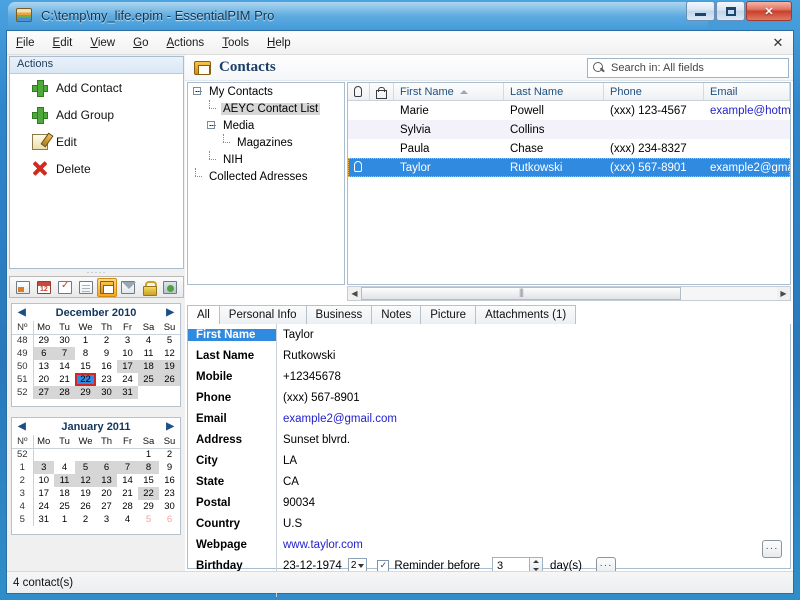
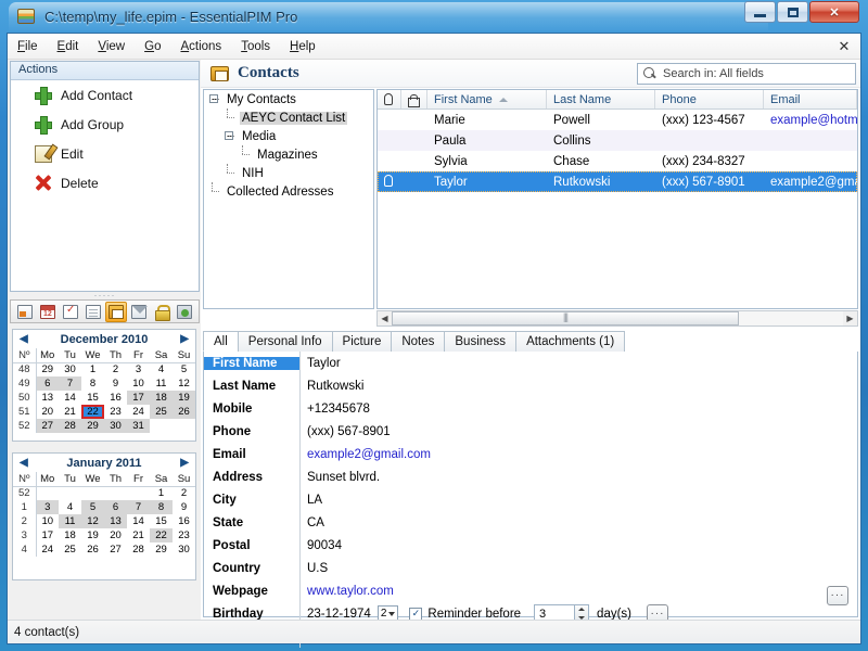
  C:\temp\my_life.epim - EssentialPIM Pro
  ✕
  File
  Edit
  View
  Go
  Actions
  Tools
  Help
  ✕
  Actions
  Add Contact
  Add Group
  Edit
  Delete
  ·····
  ◀
  December
  2010
  ▶
  Nº	Mo	Tu	We	Th	Fr	Sa	Su
  48	29	30	1	2	3	4	5
  49	6	7	8	9	10	11	12
  50	13	14	15	16	17	18	19
  51	20	21	22	23	24	25	26
  52	27	28	29	30	31
  ◀
  January
  2011
  ▶
  Nº	Mo	Tu	We	Th	Fr	Sa	Su
  52						1	2
  1	3	4	5	6	7	8	9
  2	10	11	12	13	14	15	16
  3	17	18	19	20	21	22	23
  4	24	25	26	27	28	29	30
- 5	31	1	2	3	4	5	6
  Contacts
  Search in: All fields
  My Contacts
  AEYC Contact List
  Media
  Magazines
  NIH
  Collected Adresses
  First Name
  Last Name
  Phone
  Email
  Marie
  Powell
  (xxx) 123-4567
- Sylvia
+ Paula
  Collins
- Paula
+ Sylvia
  Chase
  (xxx) 234-8327
  Taylor
  Rutkowski
  (xxx) 567-8901
  ◀
  ▶
  All
  Personal Info
- Business
+ Picture
  Notes
- Picture
+ Business
  Attachments (1)
  First Name
  Taylor
  Last Name
  Rutkowski
  Mobile
  +12345678
  Phone
  (xxx) 567-8901
  Email
  example2@gmail.com
  Address
  Sunset blvrd.
  City
  LA
  State
  CA
  Postal
  90034
  Country
  U.S
  Webpage
  www.taylor.com
  Birthday
  23-12-1974
  2
  ✓
  Reminder before
  3
  day(s)
  ···
  ···
  4 contact(s)
